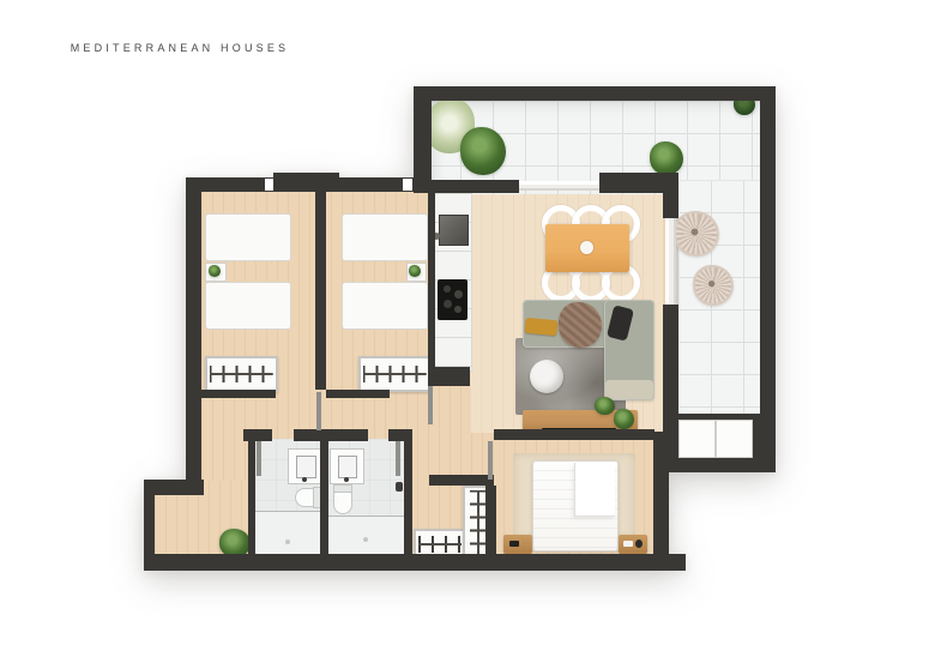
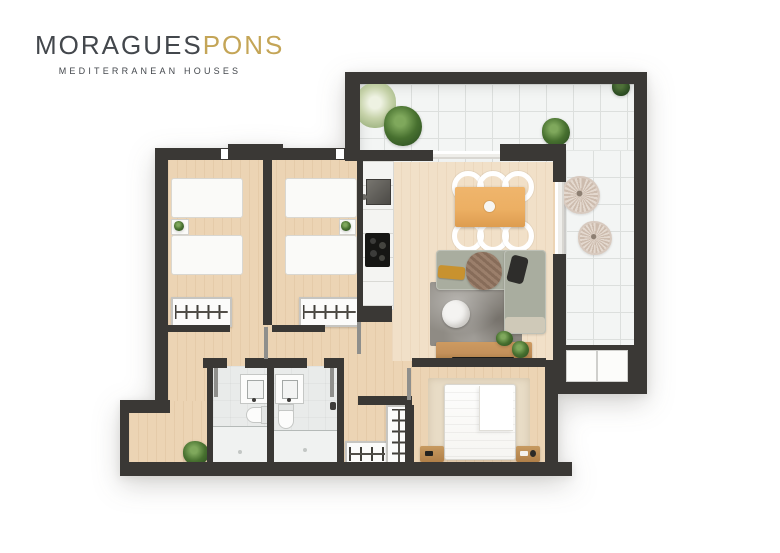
+ MORAGUESPONS
  MEDITERRANEAN HOUSES
